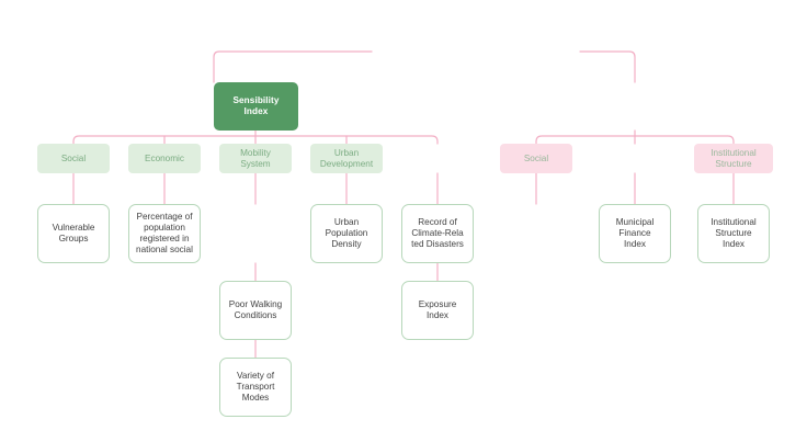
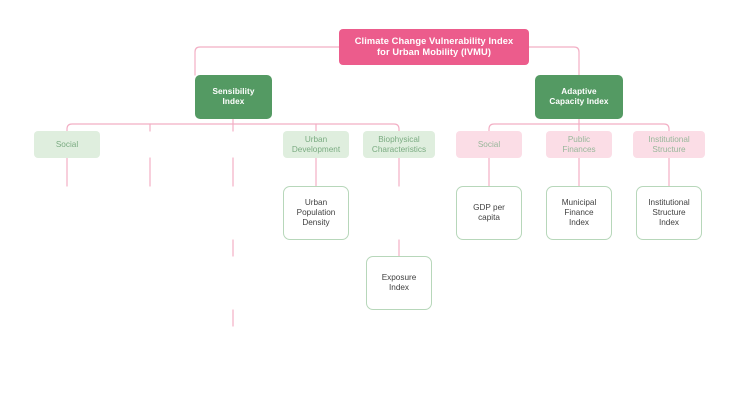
+ Climate Change Vulnerability Index
+ for Urban Mobility (IVMU)
  Sensibility
  Index
+ Adaptive
+ Capacity Index
  Social
- Economic
- Mobility
- System
  Urban
  Development
+ Biophysical
+ Characteristics
  Social
+ Public
+ Finances
  Institutional
  Structure
- Vulnerable
- Groups
- Percentage of
- population
- registered in
- national social
- Poor Walking
- Conditions
- Variety of
- Transport
- Modes
  Urban
  Population
  Density
- Record of
- Climate-Rela
- ted Disasters
  Exposure
  Index
+ GDP per
+ capita
  Municipal
  Finance
  Index
  Institutional
  Structure
  Index
